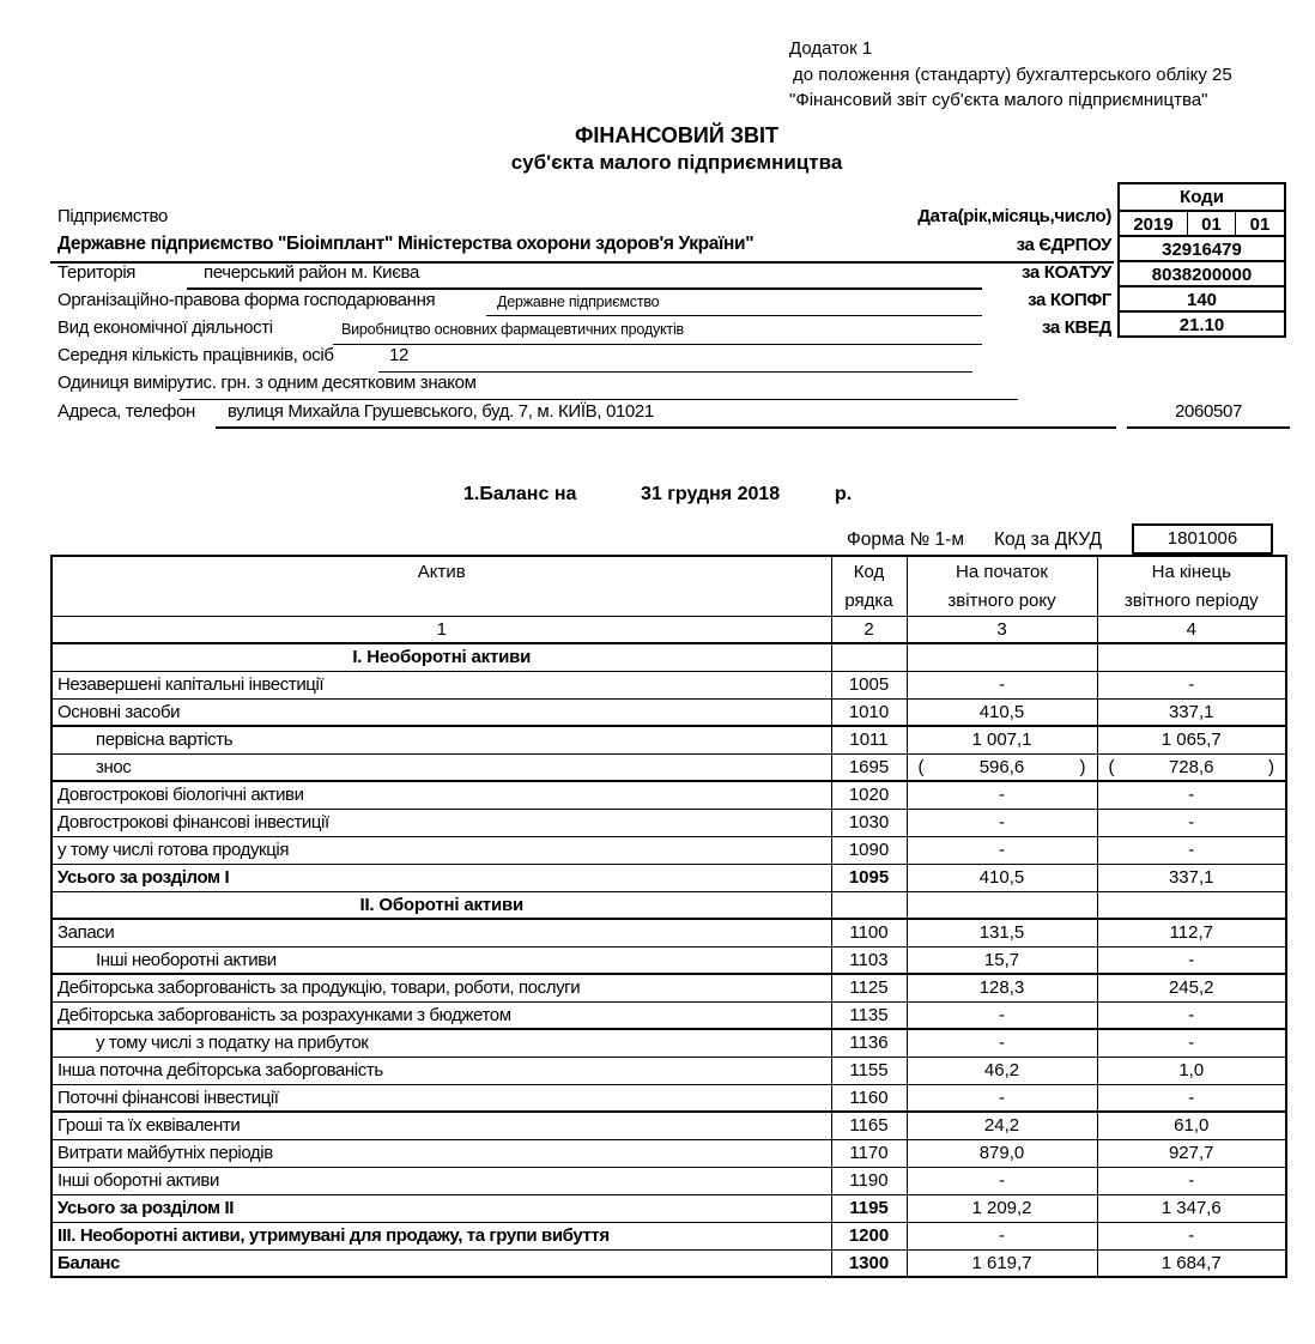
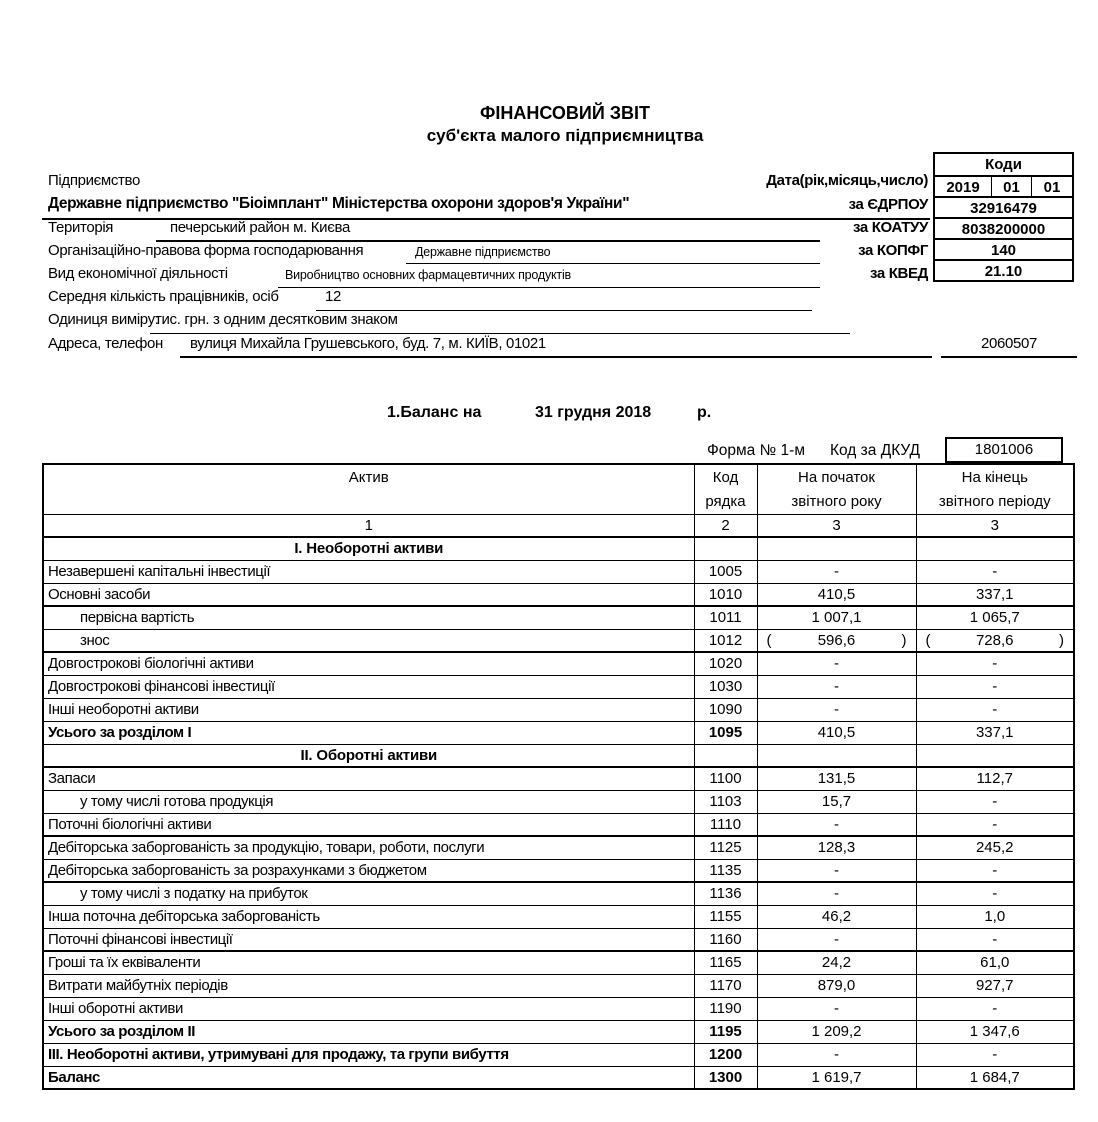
- Додаток 1
- до положення (стандарту) бухгалтерського обліку 25
- "Фінансовий звіт суб'єкта малого підприємництва"
  ФІНАНСОВИЙ ЗВІТ
  суб'єкта малого підприємництва
  Підприємство
  Дата(рік,місяць,число)
  Державне підприємство "Біоімплант" Міністерства охорони здоров'я України"
  за ЄДРПОУ
  Територія
  печерський район м. Києва
  за КОАТУУ
  Організаційно-правова форма господарювання
  Державне підприємство
  за КОПФГ
  Вид економічної діяльності
  Виробництво основних фармацевтичних продуктів
  за КВЕД
  Середня кількість працівників, осіб
  12
  Одиниця виміру:
  тис. грн. з одним десятковим знаком
  Адреса, телефон
  вулиця Михайла Грушевського, буд. 7, м. КИЇВ, 01021
  2060507
  Коди
  2019
  01
  01
  32916479
  8038200000
  140
  21.10
  1.Баланс на
  31 грудня 2018
  р.
  Форма № 1-м
  Код за ДКУД
  1801006
  Актив	Кодрядка	На початокзвітного року	На кінецьзвітного періоду
- 1	2	3	4
+ 1	2	3	3
  I. Необоротні активи
  Незавершені капітальні інвестиції	1005	-	-
  Основні засоби	1010	410,5	337,1
  первісна вартість	1011	1 007,1	1 065,7
- знос	1695	( 596,6 )	( 728,6 )
+ знос	1012	( 596,6 )	( 728,6 )
  Довгострокові біологічні активи	1020	-	-
  Довгострокові фінансові інвестиції	1030	-	-
- у тому числі готова продукція	1090	-	-
+ Інші необоротні активи	1090	-	-
  Усього за розділом I	1095	410,5	337,1
  II. Оборотні активи
  Запаси	1100	131,5	112,7
- Інші необоротні активи	1103	15,7	-
+ у тому числі готова продукція	1103	15,7	-
+ Поточні біологічні активи	1110	-	-
  Дебіторська заборгованість за продукцію, товари, роботи, послуги	1125	128,3	245,2
  Дебіторська заборгованість за розрахунками з бюджетом	1135	-	-
  у тому числі з податку на прибуток	1136	-	-
  Інша поточна дебіторська заборгованість	1155	46,2	1,0
  Поточні фінансові інвестиції	1160	-	-
  Гроші та їх еквіваленти	1165	24,2	61,0
  Витрати майбутніх періодів	1170	879,0	927,7
  Інші оборотні активи	1190	-	-
  Усього за розділом II	1195	1 209,2	1 347,6
  III. Необоротні активи, утримувані для продажу, та групи вибуття	1200	-	-
  Баланс	1300	1 619,7	1 684,7
